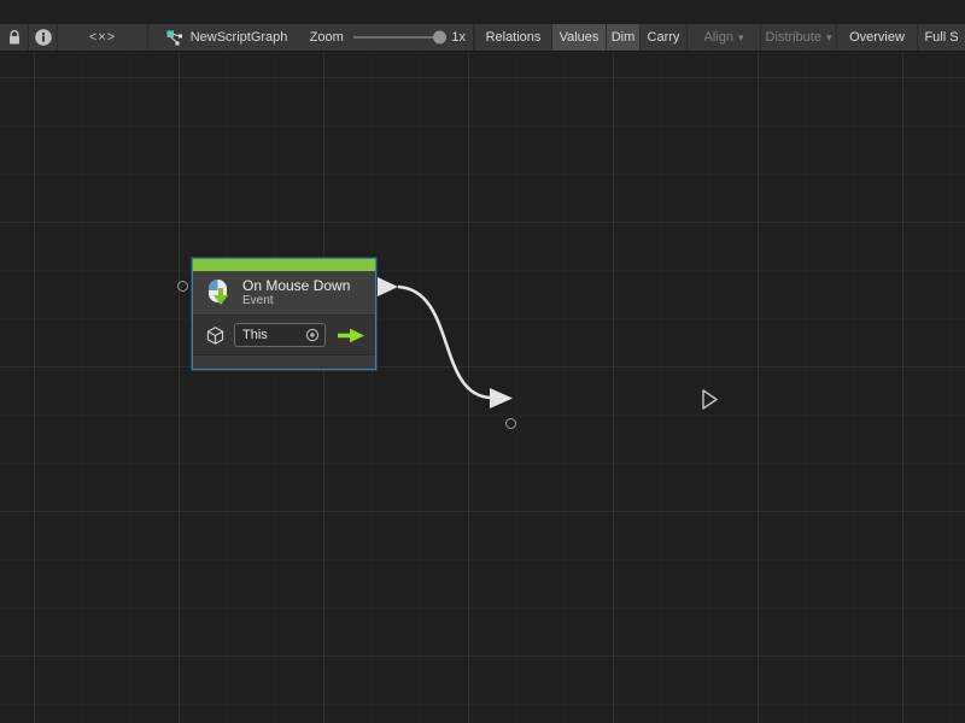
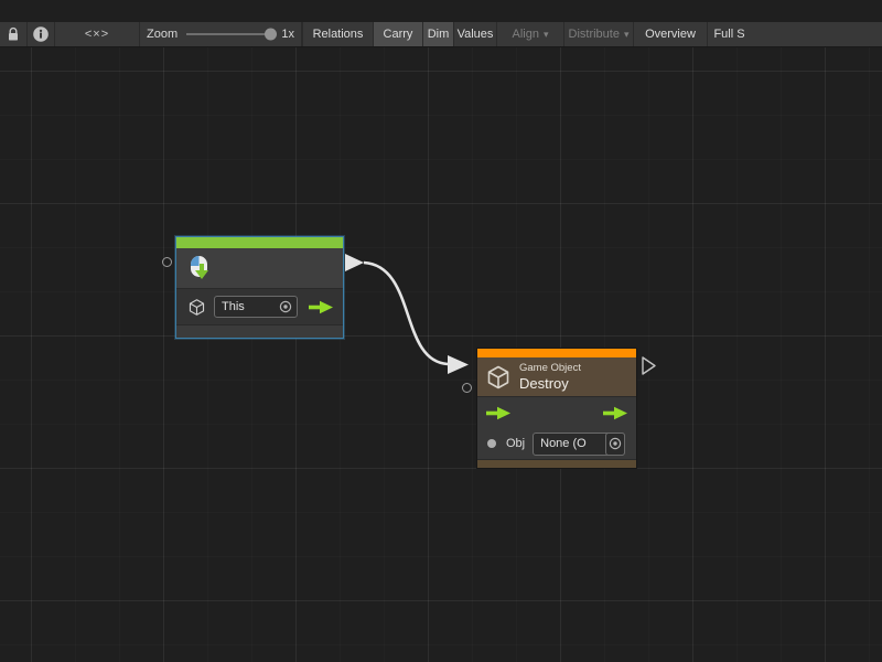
  <×>
- NewScriptGraph
  Zoom
  1x
  Relations
- Values
+ Carry
  Dim
- Carry
+ Values
  Align
  ▾
  Distribute
  ▾
  Overview
  Full S
- On Mouse Down
- Event
  This
+ Game Object
+ Destroy
+ Obj
+ None (O
